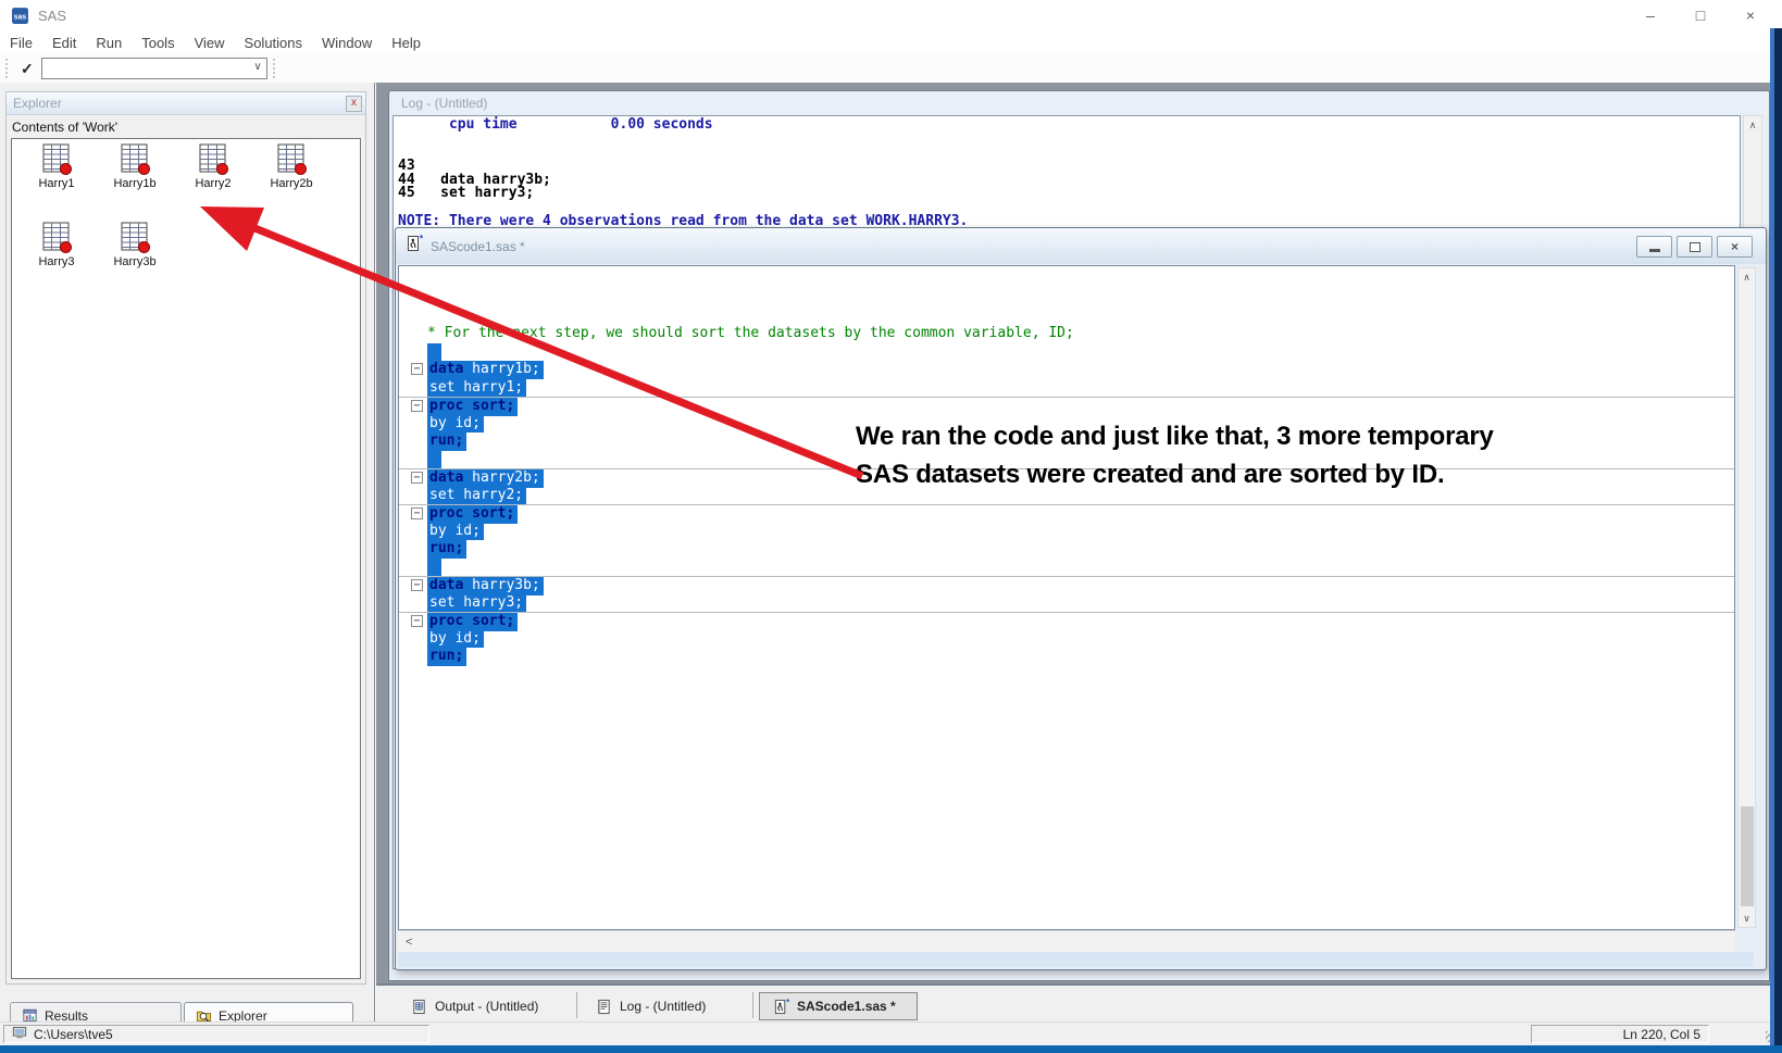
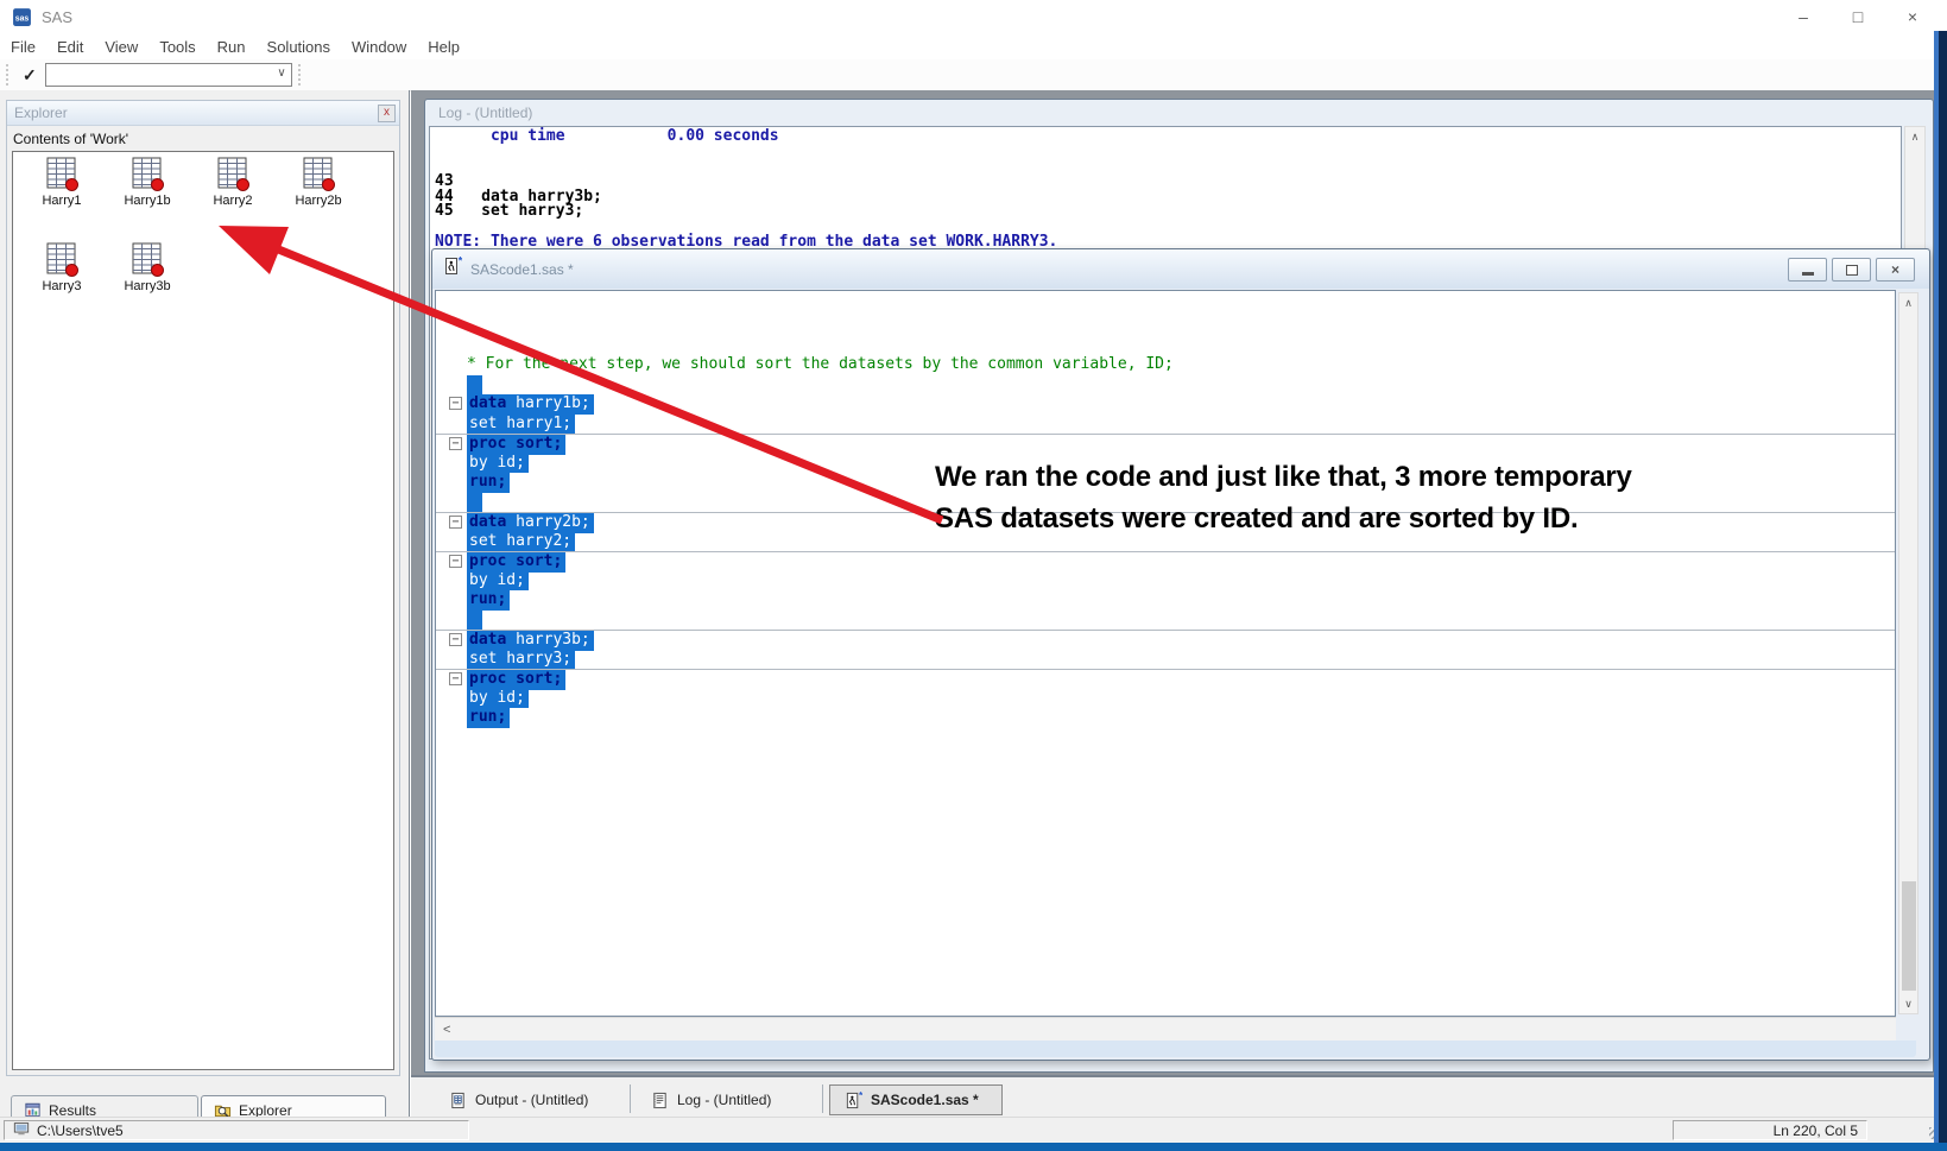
  SAS
  –
  □
  ×
  File
  Edit
- Run
+ View
  Tools
- View
+ Run
  Solutions
  Window
  Help
  ✓
  ∨
  Explorer
  x
  Contents of 'Work'
  Harry1
  Harry1b
  Harry2
  Harry2b
  Harry3
  Harry3b
  Results
  Explorer
  Log - (Untitled)
  cpu time 0.00 seconds
  43
  44 data harry3b;
  45 set harry3;
- NOTE: There were 4 observations read from the data set WORK.HARRY3.
+ NOTE: There were 6 observations read from the data set WORK.HARRY3.
  ∧
  *
  SAScode1.sas *
  ×
  * For theext step, we should sort the datasets by the common variable, ID;
  −
  data harry1b;
  set harry1;
  −
  proc sort;
  by id;
  run;
  −
  data harry2b;
  set harry2;
  −
  proc sort;
  by id;
  run;
  −
  data harry3b;
  set harry3;
  −
  proc sort;
  by id;
  run;
  ∧
  ∨
  <
  Output - (Untitled)
  Log - (Untitled)
  *
  SAScode1.sas *
  C:\Users\tve5
  Ln 220, Col 5
  We ran the code and just like that, 3 more temporary
  SAS datasets were created and are sorted by ID.
